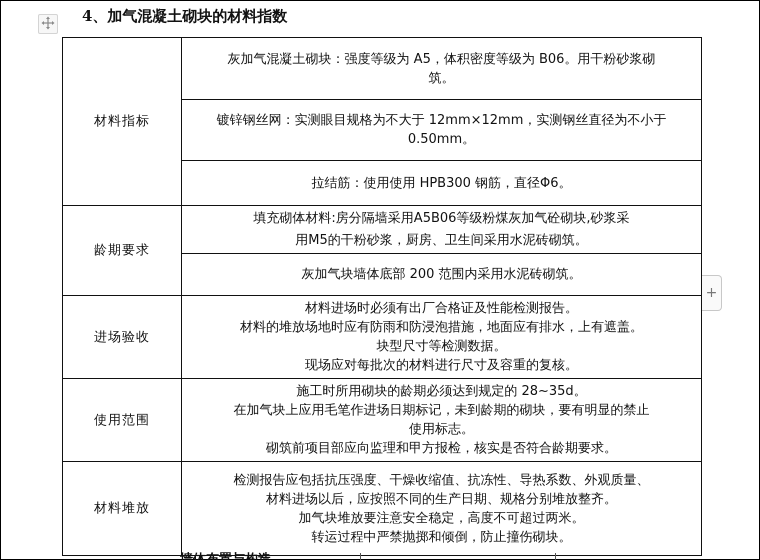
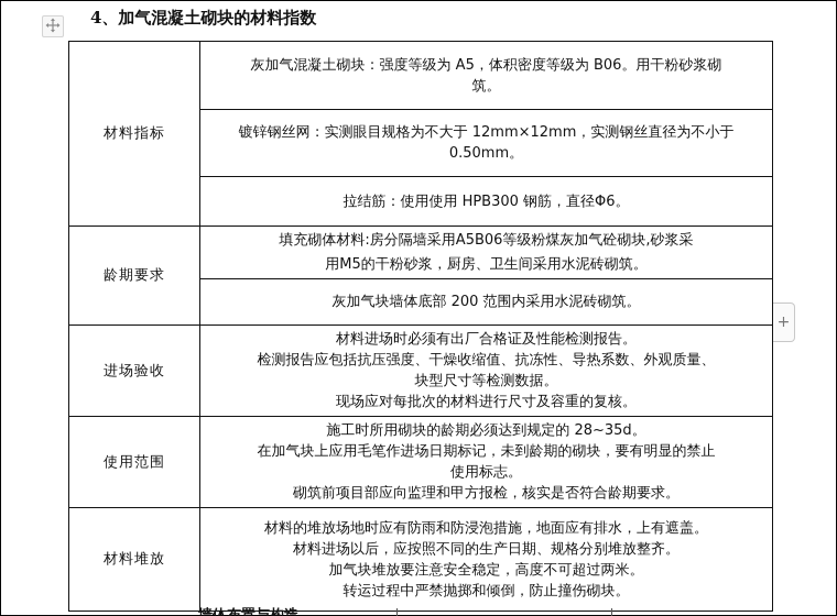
  4、加气混凝土砌块的材料指数
  材料指标	灰加气混凝土砌块：强度等级为 A5，体积密度等级为 B06。用干粉砂浆砌 筑。
  镀锌钢丝网：实测眼目规格为不大于 12mm×12mm，实测钢丝直径为不小于 0.50mm。
  拉结筋：使用使用 HPB300 钢筋，直径Φ6。
  龄期要求	填充砌体材料:房分隔墙采用A5B06等级粉煤灰加气砼砌块,砂浆采 用M5的干粉砂浆，厨房、卫生间采用水泥砖砌筑。
  灰加气块墙体底部 200 范围内采用水泥砖砌筑。
- 进场验收	材料进场时必须有出厂合格证及性能检测报告。 材料的堆放场地时应有防雨和防浸泡措施，地面应有排水，上有遮盖。 块型尺寸等检测数据。 现场应对每批次的材料进行尺寸及容重的复核。
+ 进场验收	材料进场时必须有出厂合格证及性能检测报告。 检测报告应包括抗压强度、干燥收缩值、抗冻性、导热系数、外观质量、 块型尺寸等检测数据。 现场应对每批次的材料进行尺寸及容重的复核。
  使用范围	施工时所用砌块的龄期必须达到规定的 28~35d。 在加气块上应用毛笔作进场日期标记，未到龄期的砌块，要有明显的禁止 使用标志。 砌筑前项目部应向监理和甲方报检，核实是否符合龄期要求。
- 材料堆放	检测报告应包括抗压强度、干燥收缩值、抗冻性、导热系数、外观质量、 材料进场以后，应按照不同的生产日期、规格分别堆放整齐。 加气块堆放要注意安全稳定，高度不可超过两米。 转运过程中严禁抛掷和倾倒，防止撞伤砌块。
+ 材料堆放	材料的堆放场地时应有防雨和防浸泡措施，地面应有排水，上有遮盖。 材料进场以后，应按照不同的生产日期、规格分别堆放整齐。 加气块堆放要注意安全稳定，高度不可超过两米。 转运过程中严禁抛掷和倾倒，防止撞伤砌块。
  +
